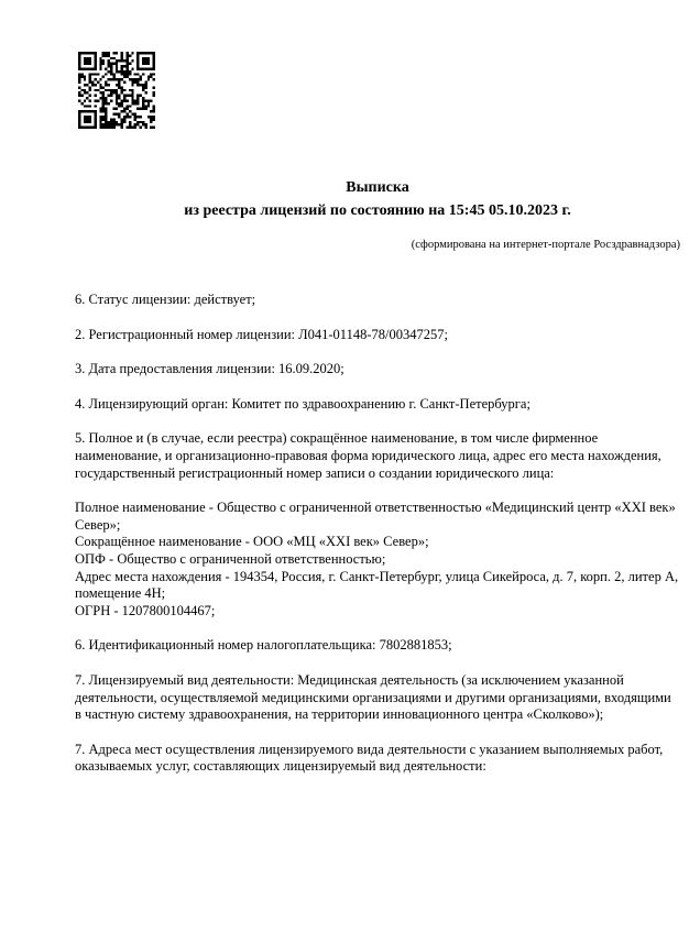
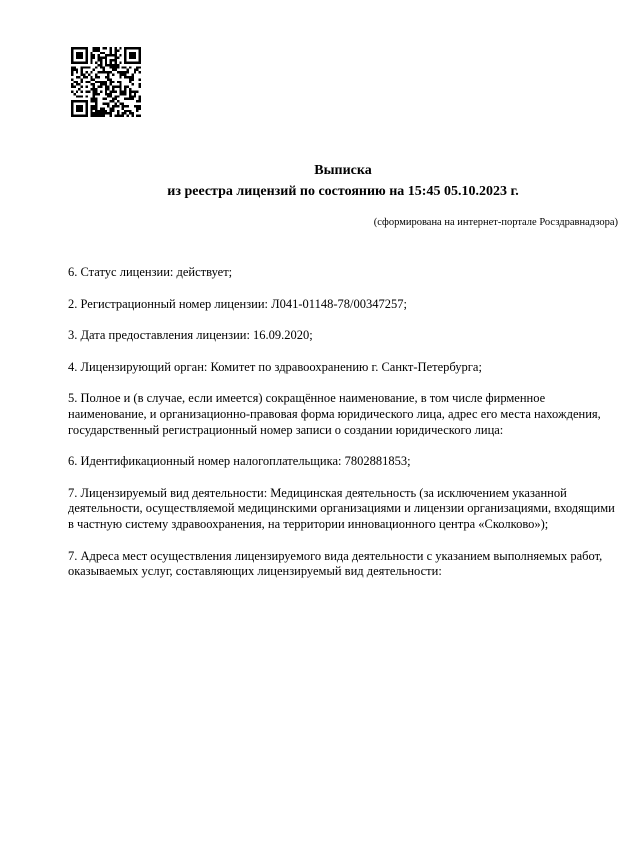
  Выписка
  из реестра лицензий по состоянию на 15:45 05.10.2023 г.
  (сформирована на интернет-портале Росздравнадзора)
  6. Статус лицензии: действует;
  2. Регистрационный номер лицензии: Л041-01148-78/00347257;
  3. Дата предоставления лицензии: 16.09.2020;
  4. Лицензирующий орган: Комитет по здравоохранению г. Санкт-Петербурга;
- 5. Полное и (в случае, если реестра) сокращённое наименование, в том числе фирменное наименование, и организационно-правовая форма юридического лица, адрес его места нахождения, государственный регистрационный номер записи о создании юридического лица:
+ 5. Полное и (в случае, если имеется) сокращённое наименование, в том числе фирменное наименование, и организационно-правовая форма юридического лица, адрес его места нахождения, государственный регистрационный номер записи о создании юридического лица:
- Полное наименование - Общество с ограниченной ответственностью «Медицинский центр «XXI век» Север»;
- Сокращённое наименование - ООО «МЦ «XXI век» Север»;
- ОПФ - Общество с ограниченной ответственностью;
- Адрес места нахождения - 194354, Россия, г. Санкт-Петербург, улица Сикейроса, д. 7, корп. 2, литер А, помещение 4Н;
- ОГРН - 1207800104467;
  6. Идентификационный номер налогоплательщика: 7802881853;
- 7. Лицензируемый вид деятельности: Медицинская деятельность (за исключением указанной деятельности, осуществляемой медицинскими организациями и другими организациями, входящими в частную систему здравоохранения, на территории инновационного центра «Сколково»);
+ 7. Лицензируемый вид деятельности: Медицинская деятельность (за исключением указанной деятельности, осуществляемой медицинскими организациями и лицензии организациями, входящими в частную систему здравоохранения, на территории инновационного центра «Сколково»);
  7. Адреса мест осуществления лицензируемого вида деятельности с указанием выполняемых работ, оказываемых услуг, составляющих лицензируемый вид деятельности:
